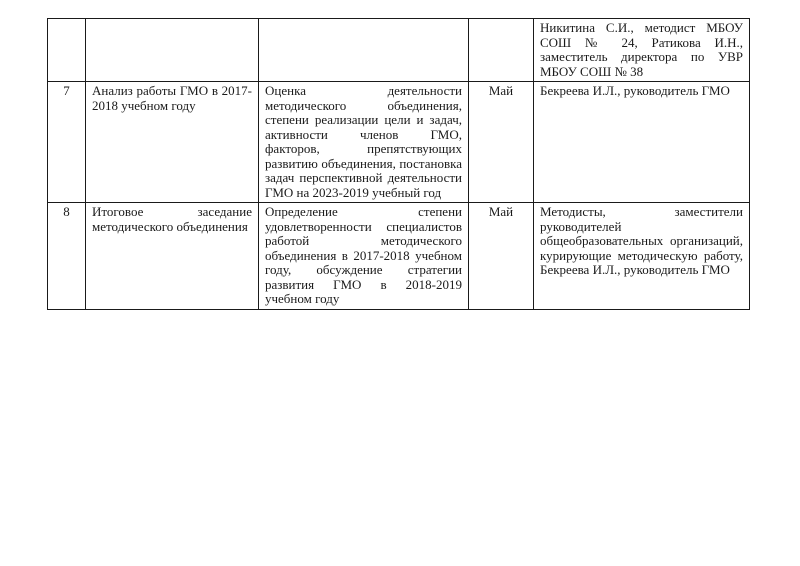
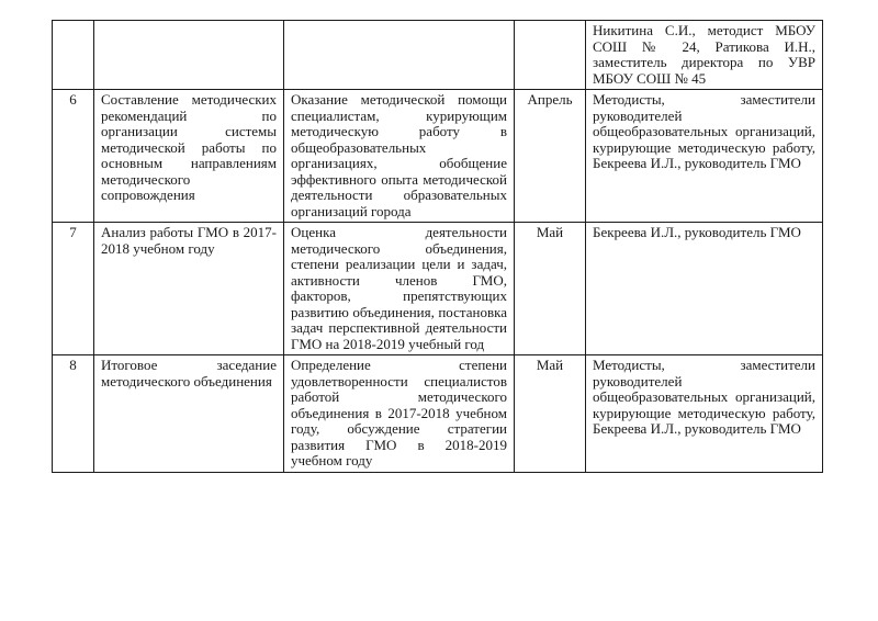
- 				Никитина С.И., методист МБОУ СОШ № 24, Ратикова И.Н., заместитель директора по УВР МБОУ СОШ № 38
+ 				Никитина С.И., методист МБОУ СОШ № 24, Ратикова И.Н., заместитель директора по УВР МБОУ СОШ № 45
+ 6	Составление методических рекомендаций по организации системы методической работы по основным направлениям методического сопровождения	Оказание методической помощи специалистам, курирующим методическую работу в общеобразовательных организациях, обобщение эффективного опыта методической деятельности образовательных организаций города	Апрель	Методисты, заместители руководителей общеобразовательных организаций, курирующие методическую работу, Бекреева И.Л., руководитель ГМО
- 7	Анализ работы ГМО в 2017-2018 учебном году	Оценка деятельности методического объединения, степени реализации цели и задач, активности членов ГМО, факторов, препятствующих развитию объединения, постановка задач перспективной деятельности ГМО на 2023-2019 учебный год	Май	Бекреева И.Л., руководитель ГМО
+ 7	Анализ работы ГМО в 2017-2018 учебном году	Оценка деятельности методического объединения, степени реализации цели и задач, активности членов ГМО, факторов, препятствующих развитию объединения, постановка задач перспективной деятельности ГМО на 2018-2019 учебный год	Май	Бекреева И.Л., руководитель ГМО
  8	Итоговое заседание методического объединения	Определение степени удовлетворенности специалистов работой методического объединения в 2017-2018 учебном году, обсуждение стратегии развития ГМО в 2018-2019 учебном году	Май	Методисты, заместители руководителей общеобразовательных организаций, курирующие методическую работу, Бекреева И.Л., руководитель ГМО
